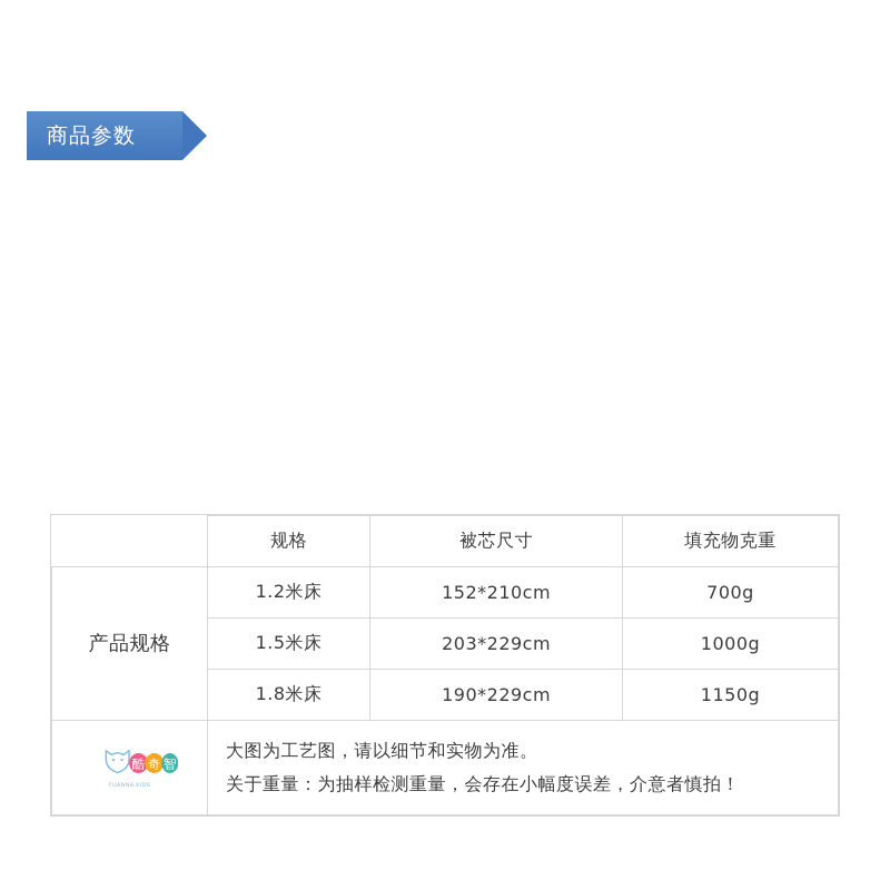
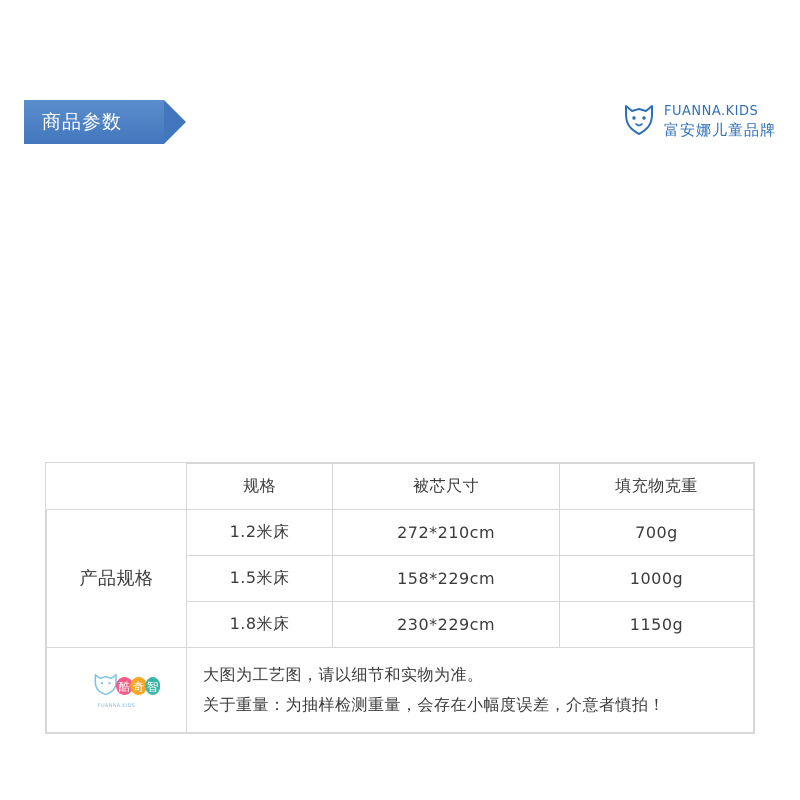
  商品参数
+ FUANNA.KIDS
+ 富安娜儿童品牌
  	规格	被芯尺寸	填充物克重
- 产品规格	1.2米床	152*210cm	700g
+ 产品规格	1.2米床	272*210cm	700g
- 1.5米床	203*229cm	1000g
+ 1.5米床	158*229cm	1000g
- 1.8米床	190*229cm	1150g
+ 1.8米床	230*229cm	1150g
  酷 奇 智	大图为工艺图，请以细节和实物为准。 关于重量：为抽样检测重量，会存在小幅度误差，介意者慎拍！
